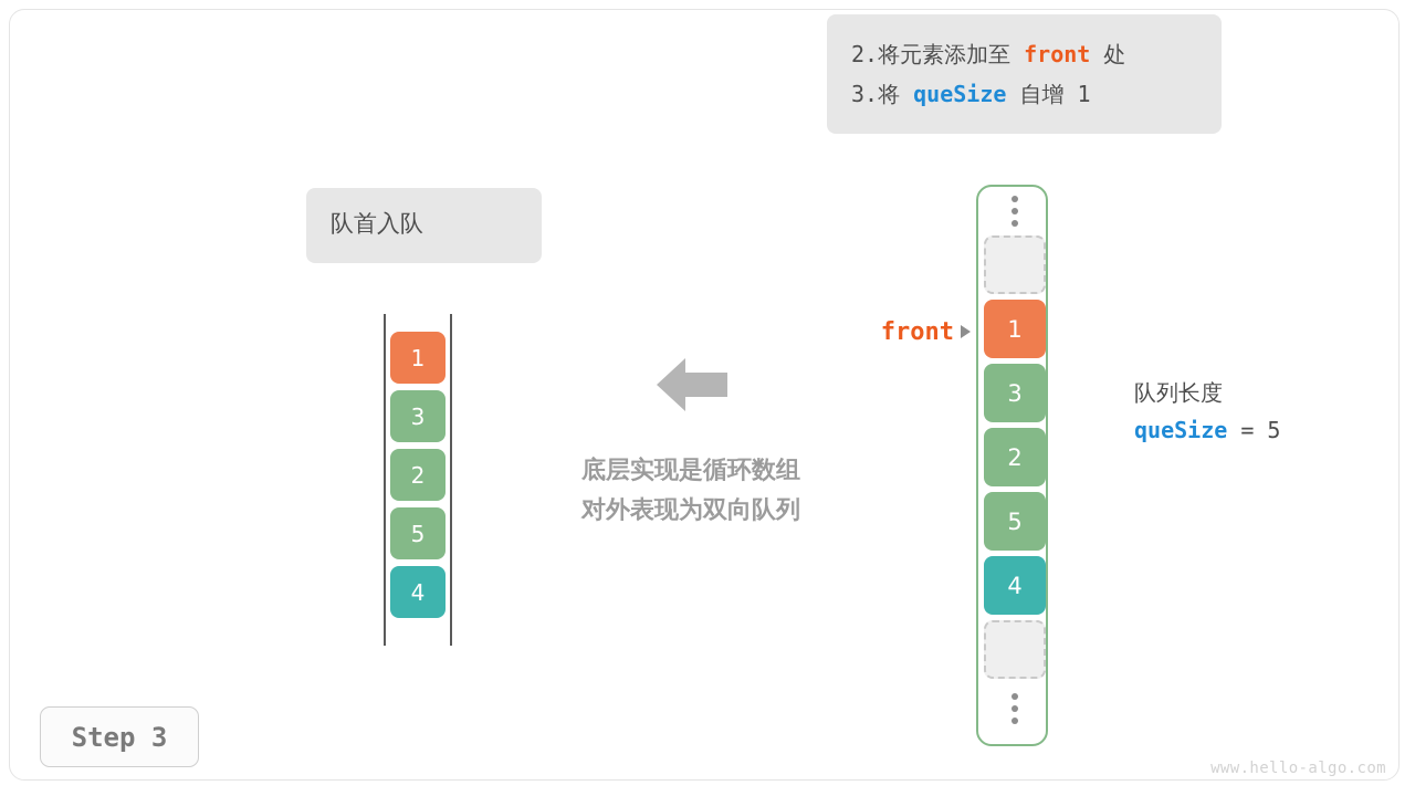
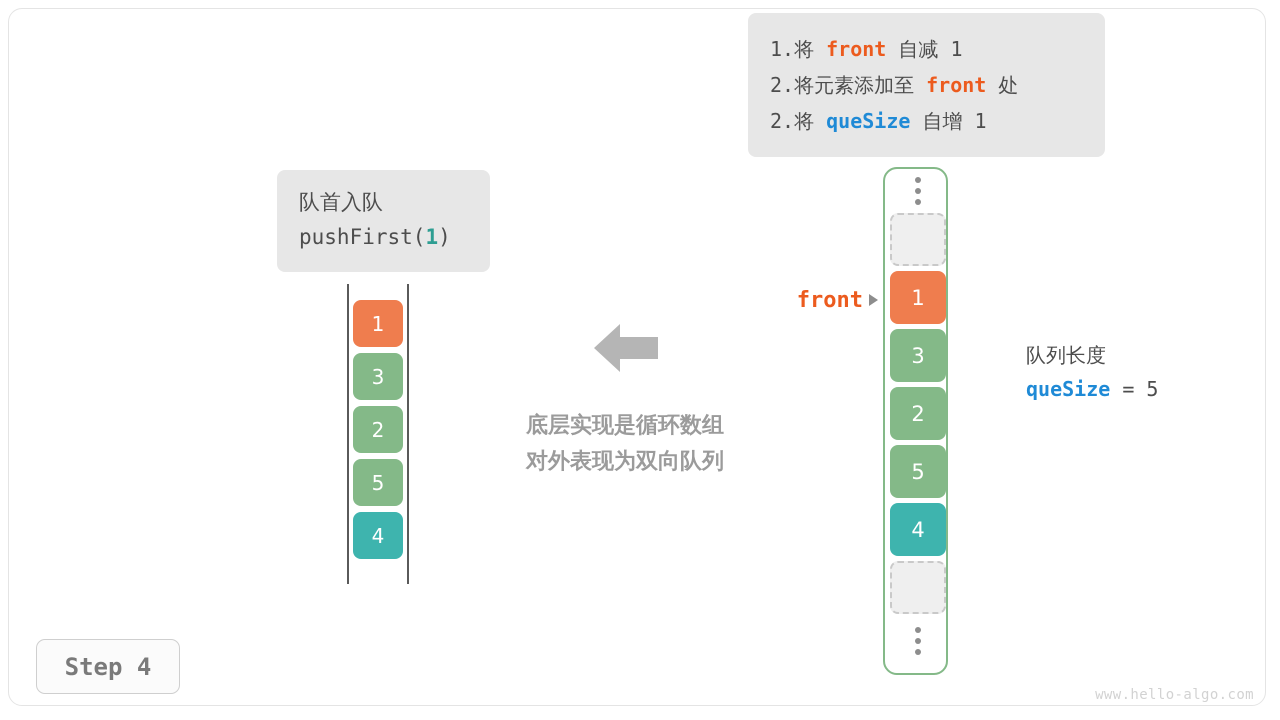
+ 1.将 front 自减 1
  2.将元素添加至 front 处
- 3.将 queSize 自增 1
+ 2.将 queSize 自增 1
  队首入队
+ pushFirst(1)
  1
  3
  2
  5
  4
  底层实现是循环数组
  对外表现为双向队列
  front
  1
  3
  2
  5
  4
  队列长度
  queSize = 5
- Step 3
+ Step 4
  www.hello-algo.com
